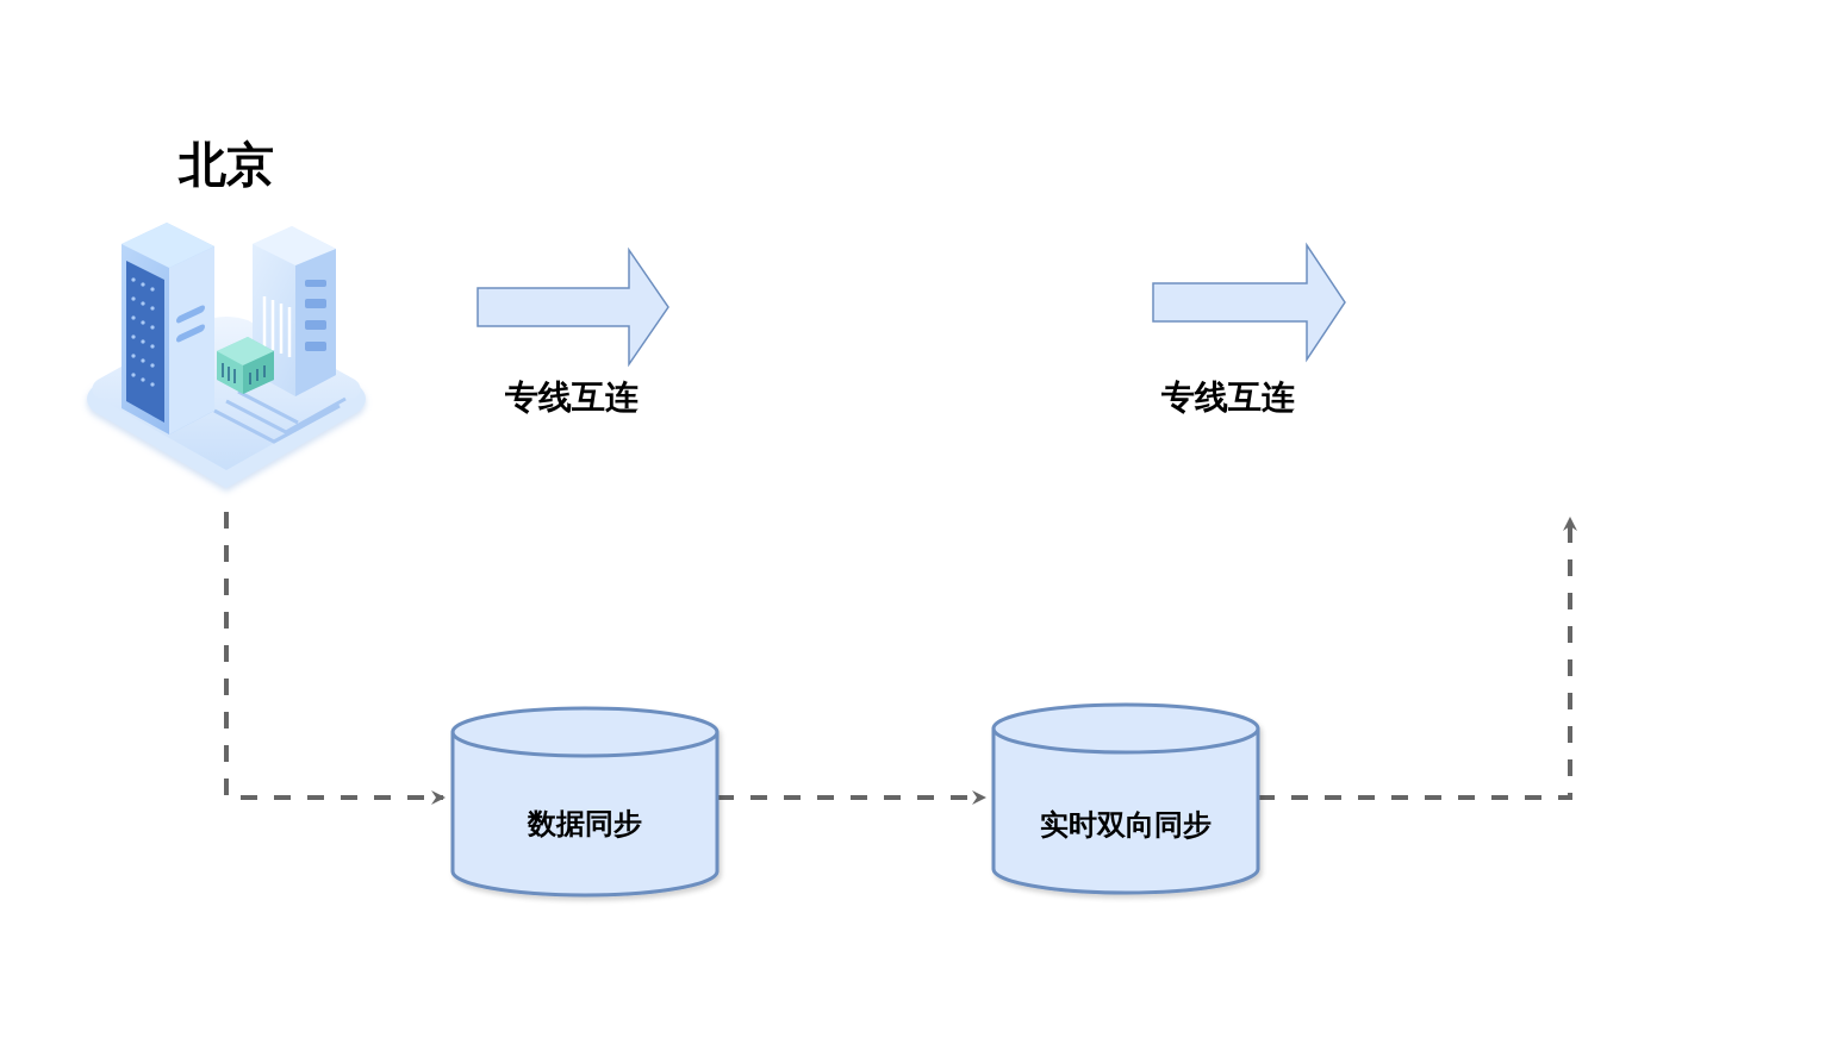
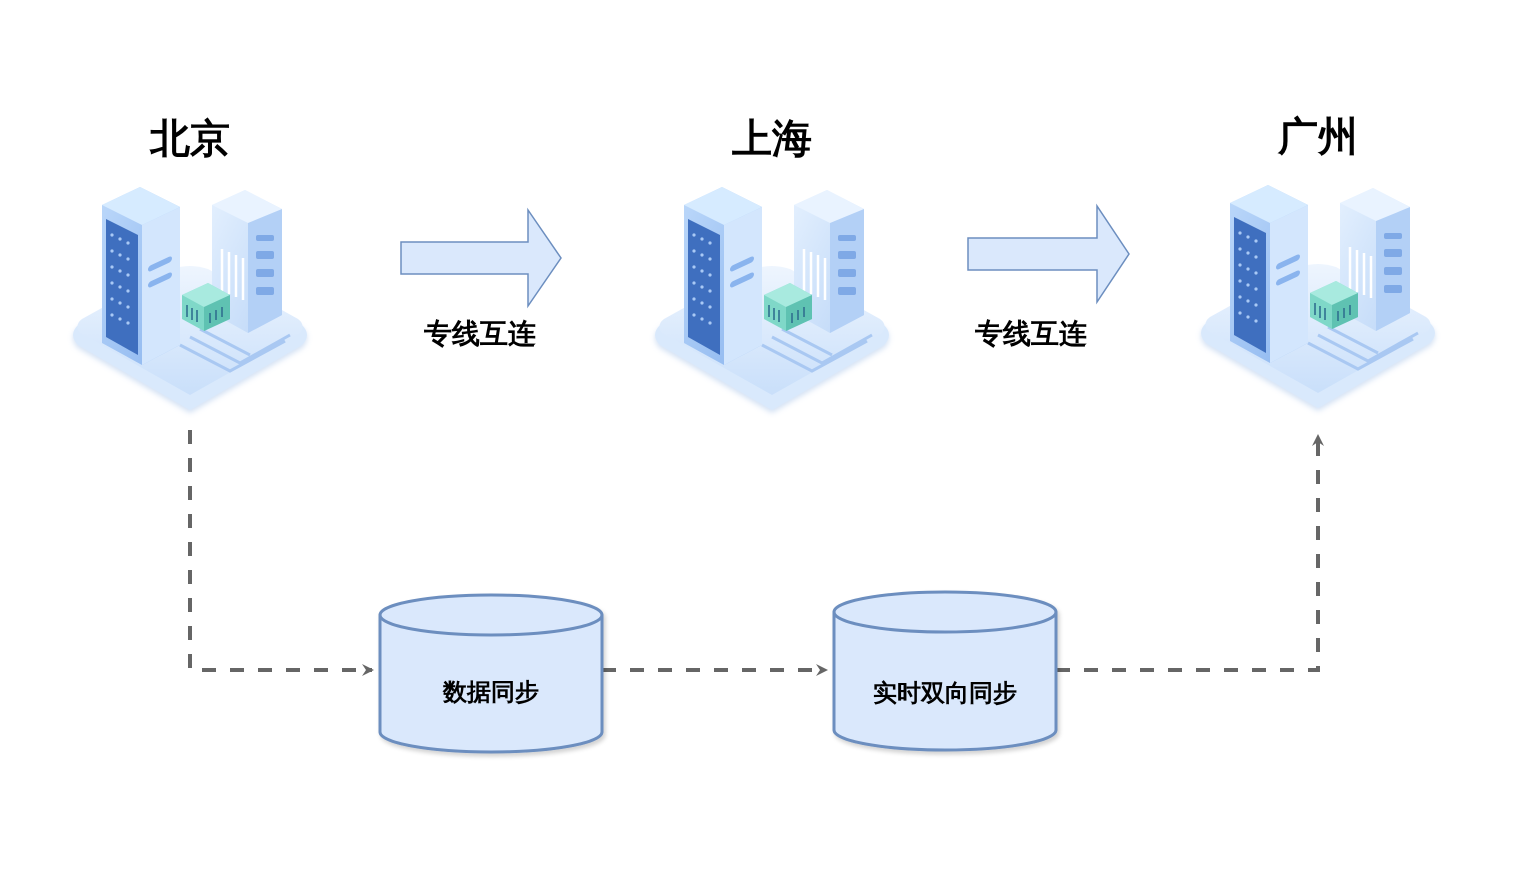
  北京
+ 上海
+ 广州
  专线互连
  专线互连
  数据同步
  实时双向同步
